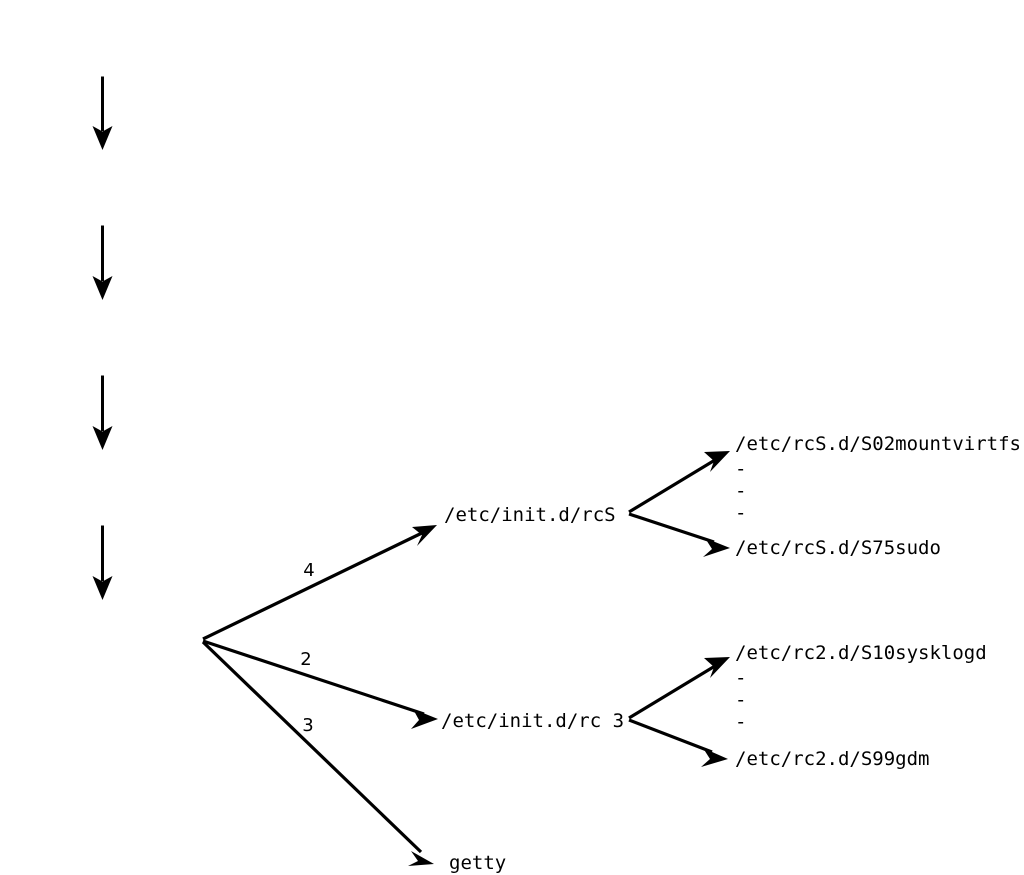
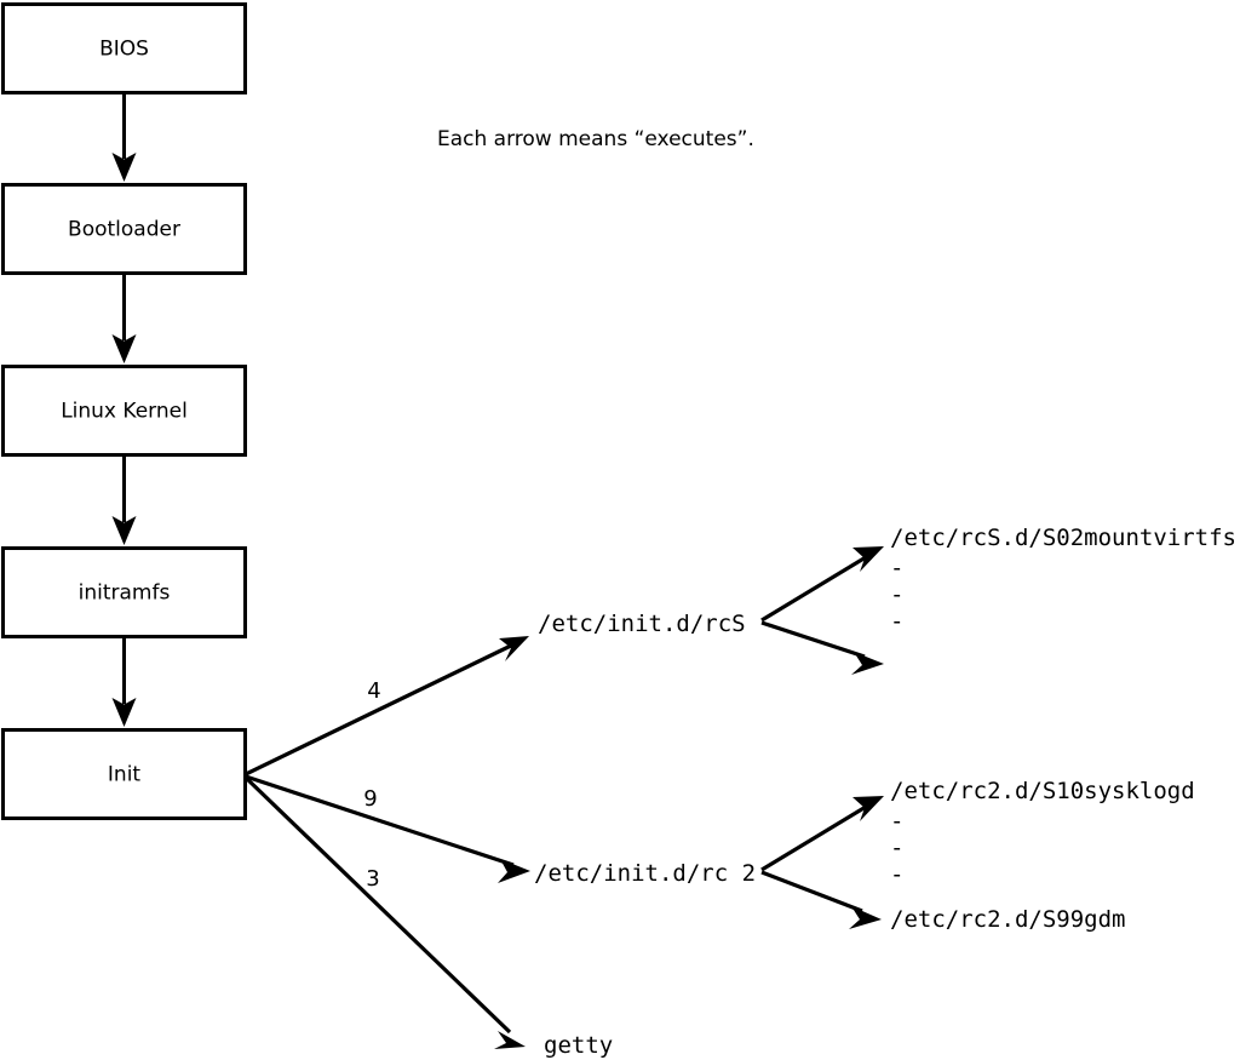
+ BIOS
+ Bootloader
+ Linux Kernel
+ initramfs
+ Init
  4
- 2
+ 9
  3
  /etc/init.d/rcS
- /etc/init.d/rc 3
+ /etc/init.d/rc 2
  getty
  /etc/rcS.d/S02mountvirtfs
  -
  -
  -
- /etc/rcS.d/S75sudo
  /etc/rc2.d/S10sysklogd
  -
  -
  -
  /etc/rc2.d/S99gdm
+ Each arrow means “executes”.
